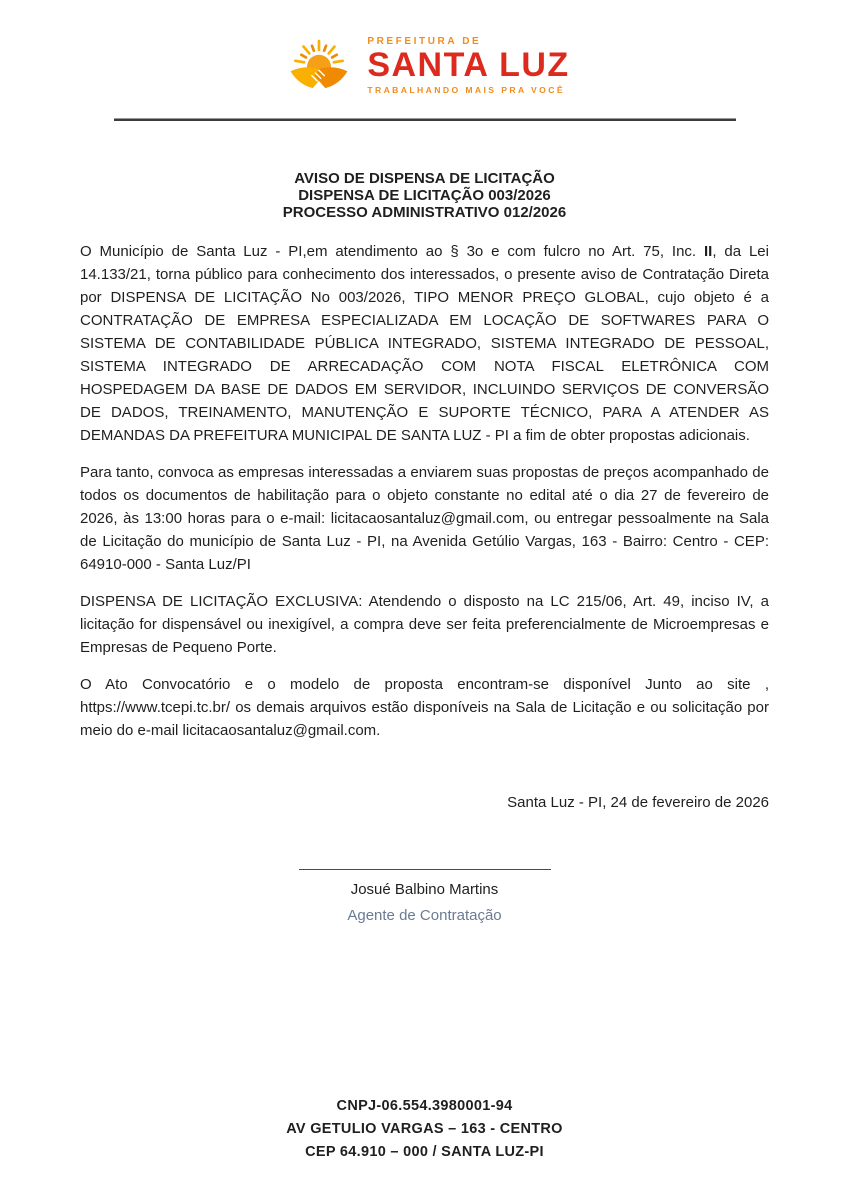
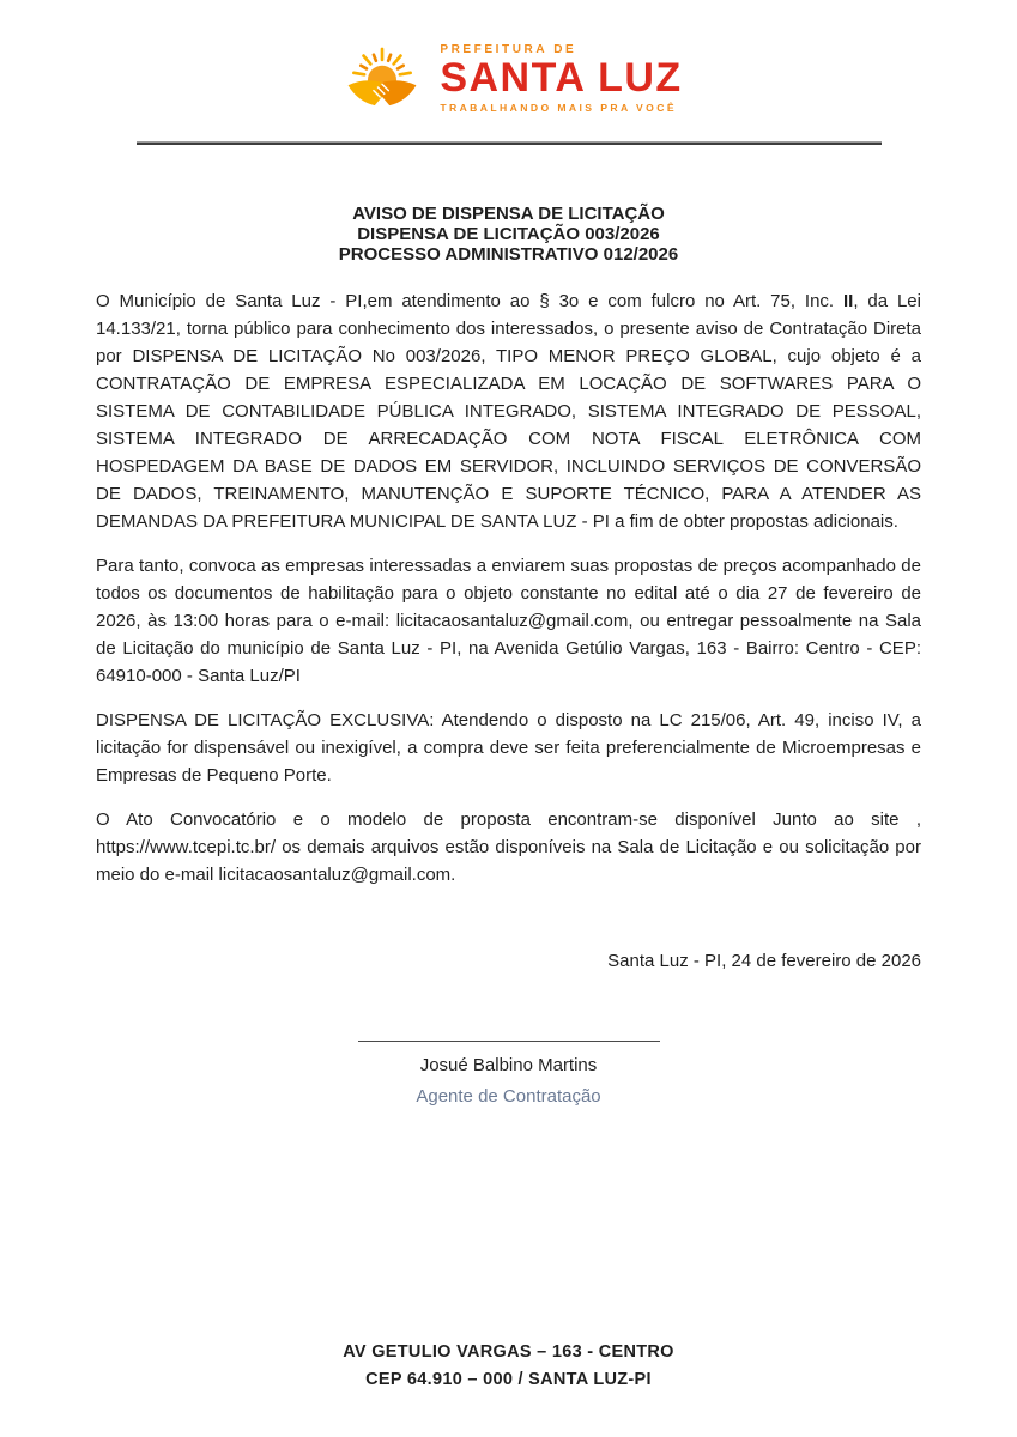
  PREFEITURA DE
  SANTA LUZ
  TRABALHANDO MAIS PRA VOCÊ
  AVISO DE DISPENSA DE LICITAÇÃO
  DISPENSA DE LICITAÇÃO 003/2026
  PROCESSO ADMINISTRATIVO 012/2026
  O Município de Santa Luz - PI,em atendimento ao § 3o e com fulcro no Art. 75, Inc. II, da Lei 14.133/21, torna público para conhecimento dos interessados, o presente aviso de Contratação Direta por DISPENSA DE LICITAÇÃO No 003/2026, TIPO MENOR PREÇO GLOBAL, cujo objeto é a CONTRATAÇÃO DE EMPRESA ESPECIALIZADA EM LOCAÇÃO DE SOFTWARES PARA O SISTEMA DE CONTABILIDADE PÚBLICA INTEGRADO, SISTEMA INTEGRADO DE PESSOAL, SISTEMA INTEGRADO DE ARRECADAÇÃO COM NOTA FISCAL ELETRÔNICA COM HOSPEDAGEM DA BASE DE DADOS EM SERVIDOR, INCLUINDO SERVIÇOS DE CONVERSÃO DE DADOS, TREINAMENTO, MANUTENÇÃO E SUPORTE TÉCNICO, PARA A ATENDER AS DEMANDAS DA PREFEITURA MUNICIPAL DE SANTA LUZ - PI a fim de obter propostas adicionais.
  Para tanto, convoca as empresas interessadas a enviarem suas propostas de preços acompanhado de todos os documentos de habilitação para o objeto constante no edital até o dia 27 de fevereiro de 2026, às 13:00 horas para o e-mail: licitacaosantaluz@gmail.com, ou entregar pessoalmente na Sala de Licitação do município de Santa Luz - PI, na Avenida Getúlio Vargas, 163 - Bairro: Centro - CEP: 64910-000 - Santa Luz/PI
  DISPENSA DE LICITAÇÃO EXCLUSIVA: Atendendo o disposto na LC 215/06, Art. 49, inciso IV, a licitação for dispensável ou inexigível, a compra deve ser feita preferencialmente de Microempresas e Empresas de Pequeno Porte.
  O Ato Convocatório e o modelo de proposta encontram-se disponível Junto ao site , https://www.tcepi.tc.br/ os demais arquivos estão disponíveis na Sala de Licitação e ou solicitação por meio do e-mail licitacaosantaluz@gmail.com.
  Santa Luz - PI, 24 de fevereiro de 2026
  Josué Balbino Martins
  Agente de Contratação
- CNPJ-06.554.3980001-94
  AV GETULIO VARGAS – 163 - CENTRO
  CEP 64.910 – 000 / SANTA LUZ-PI
